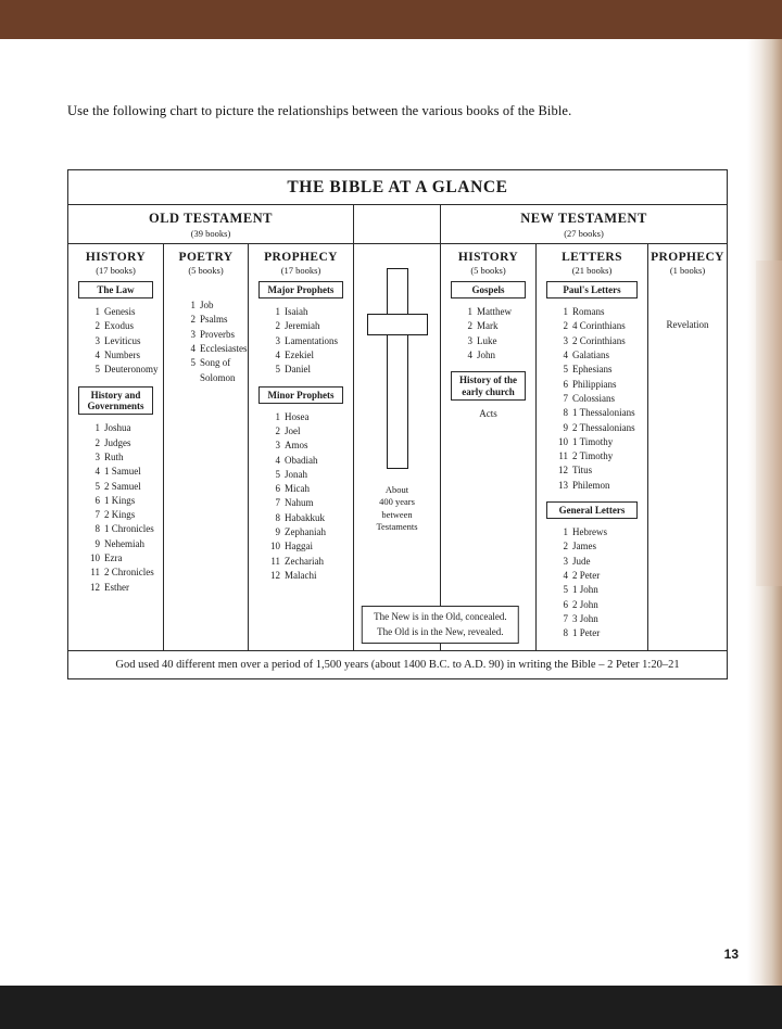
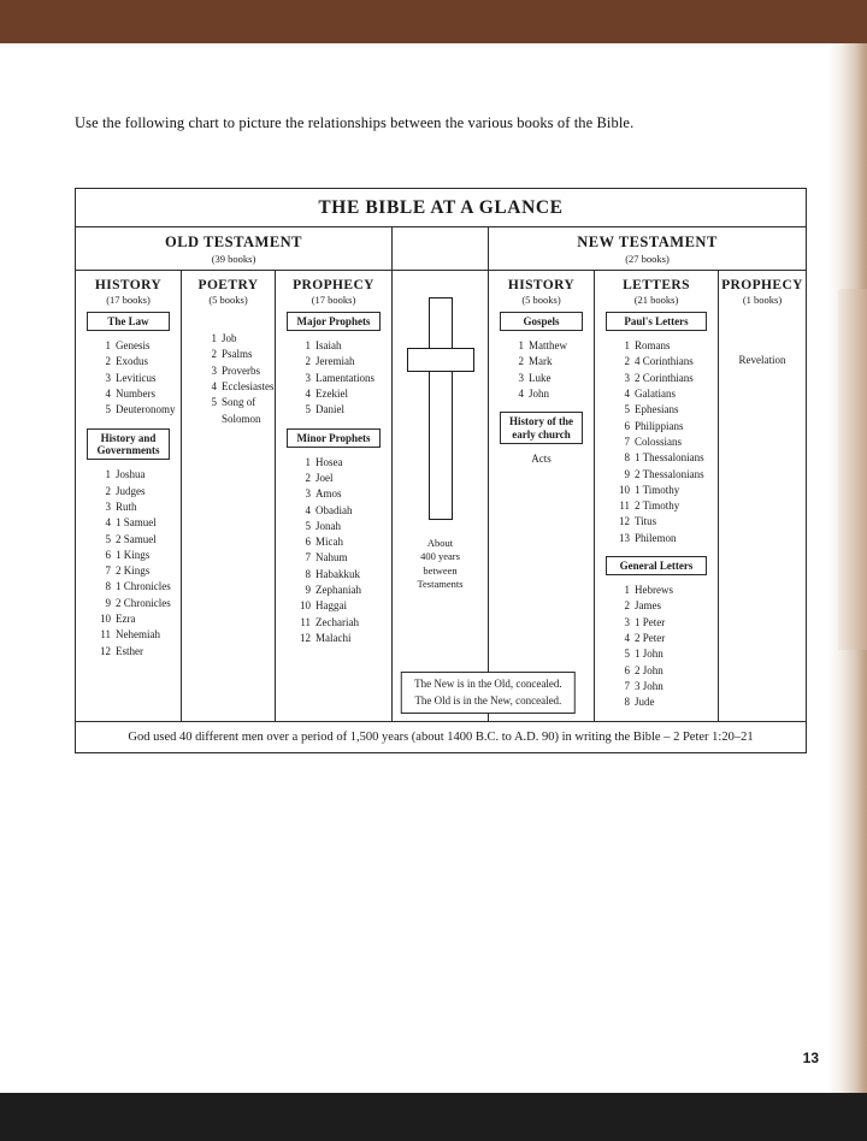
  Use the following chart to picture the relationships between the various books of the Bible.
  THE BIBLE AT A GLANCE
  OLD TESTAMENT
  (39 books)
  NEW TESTAMENT
  (27 books)
  HISTORY
  (17 books)
  The Law
  1
  Genesis
  2
  Exodus
  3
  Leviticus
  4
  Numbers
  5
  Deuteronomy
  History and Governments
  1
  Joshua
  2
  Judges
  3
  Ruth
  4
  1 Samuel
  5
  2 Samuel
  6
  1 Kings
  7
  2 Kings
  8
  1 Chronicles
  9
- Nehemiah
+ 2 Chronicles
  10
  Ezra
  11
- 2 Chronicles
+ Nehemiah
  12
  Esther
  POETRY
  (5 books)
  1
  Job
  2
  Psalms
  3
  Proverbs
  4
  Ecclesiastes
  5
  Song of Solomon
  PROPHECY
  (17 books)
  Major Prophets
  1
  Isaiah
  2
  Jeremiah
  3
  Lamentations
  4
  Ezekiel
  5
  Daniel
  Minor Prophets
  1
  Hosea
  2
  Joel
  3
  Amos
  4
  Obadiah
  5
  Jonah
  6
  Micah
  7
  Nahum
  8
  Habakkuk
  9
  Zephaniah
  10
  Haggai
  11
  Zechariah
  12
  Malachi
  About
  400 years
  between
  Testaments
  HISTORY
  (5 books)
  Gospels
  1
  Matthew
  2
  Mark
  3
  Luke
  4
  John
  History of the early church
  Acts
  LETTERS
  (21 books)
  Paul's Letters
  1
  Romans
  2
  4 Corinthians
  3
  2 Corinthians
  4
  Galatians
  5
  Ephesians
  6
  Philippians
  7
  Colossians
  8
  1 Thessalonians
  9
  2 Thessalonians
  10
  1 Timothy
  11
  2 Timothy
  12
  Titus
  13
  Philemon
  General Letters
  1
  Hebrews
  2
  James
  3
- Jude
+ 1 Peter
  4
  2 Peter
  5
  1 John
  6
  2 John
  7
  3 John
  8
- 1 Peter
+ Jude
  PROPHECY
  (1 books)
  Revelation
  The New is in the Old, concealed.
- The Old is in the New, revealed.
+ The Old is in the New, concealed.
  God used 40 different men over a period of 1,500 years (about 1400 B.C. to A.D. 90) in writing the Bible – 2 Peter 1:20–21
  13
